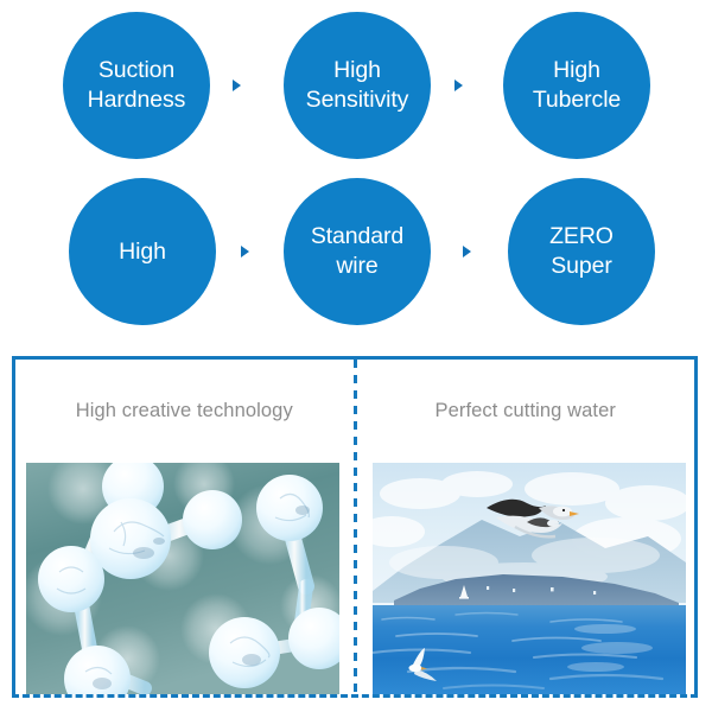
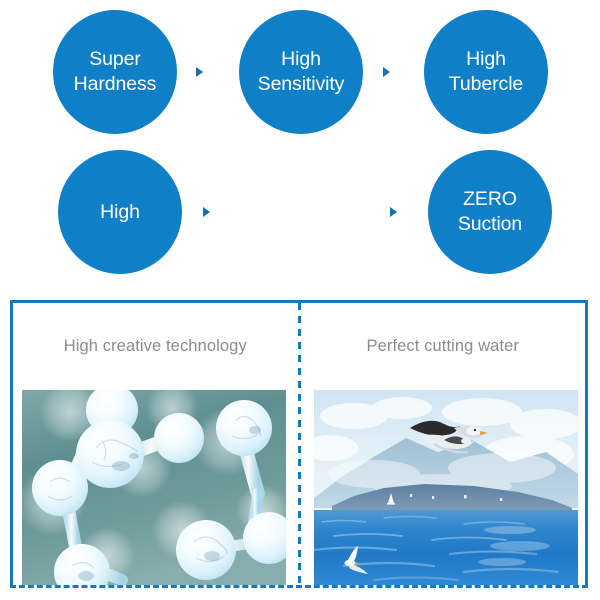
- Suction
+ Super
  Hardness
  High
  Sensitivity
  High
  Tubercle
  High
- Standard
- wire
  ZERO
- Super
+ Suction
  High creative technology
  Perfect cutting water
